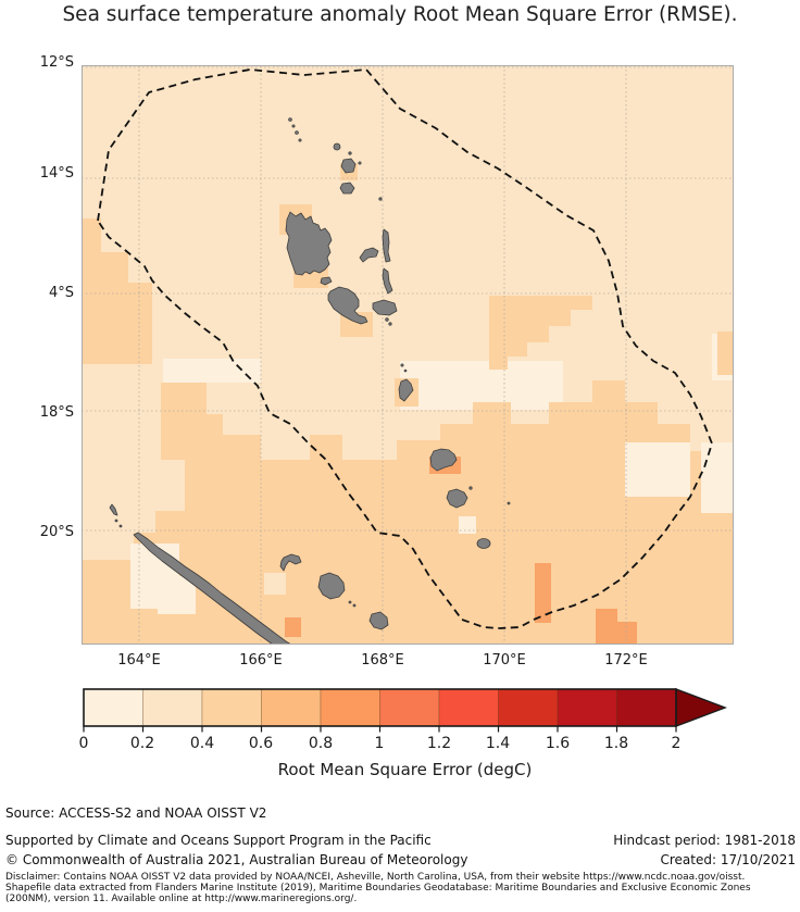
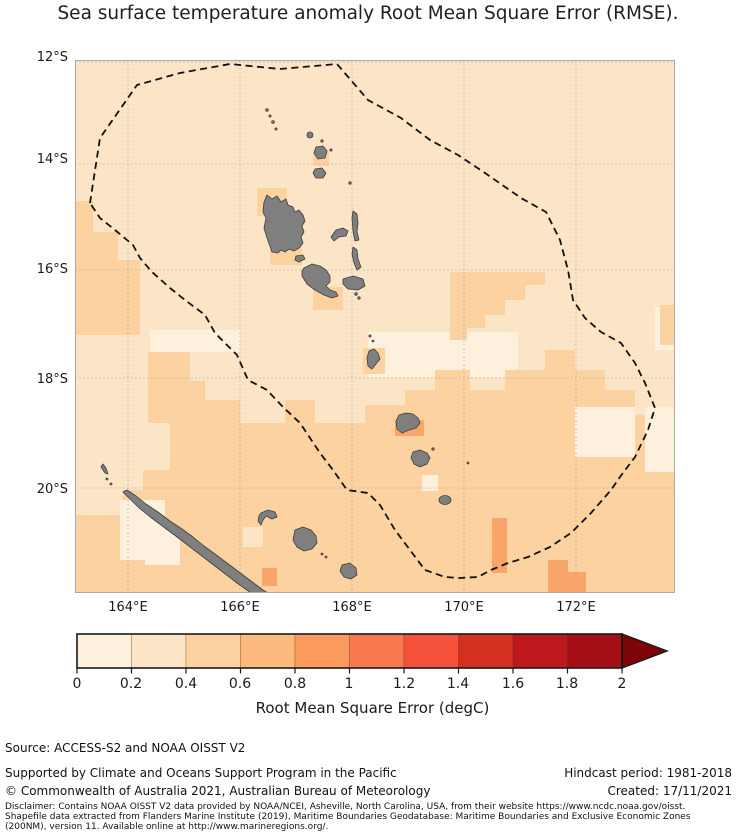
  Sea surface temperature anomaly Root Mean Square Error (RMSE).
  12°S
  14°S
- 4°S
+ 16°S
  18°S
  20°S
  164°E
  166°E
  168°E
  170°E
  172°E
  0
  0.2
  0.4
  0.6
  0.8
  1
  1.2
  1.4
  1.6
  1.8
  2
  Root Mean Square Error (degC)
  Source: ACCESS-S2 and NOAA OISST V2
  Supported by Climate and Oceans Support Program in the Pacific
  Hindcast period: 1981-2018
  © Commonwealth of Australia 2021, Australian Bureau of Meteorology
- Created: 17/10/2021
+ Created: 17/11/2021
  Disclaimer: Contains NOAA OISST V2 data provided by NOAA/NCEI, Asheville, North Carolina, USA, from their website https://www.ncdc.noaa.gov/oisst.
  Shapefile data extracted from Flanders Marine Institute (2019), Maritime Boundaries Geodatabase: Maritime Boundaries and Exclusive Economic Zones
  (200NM), version 11. Available online at http://www.marineregions.org/.
